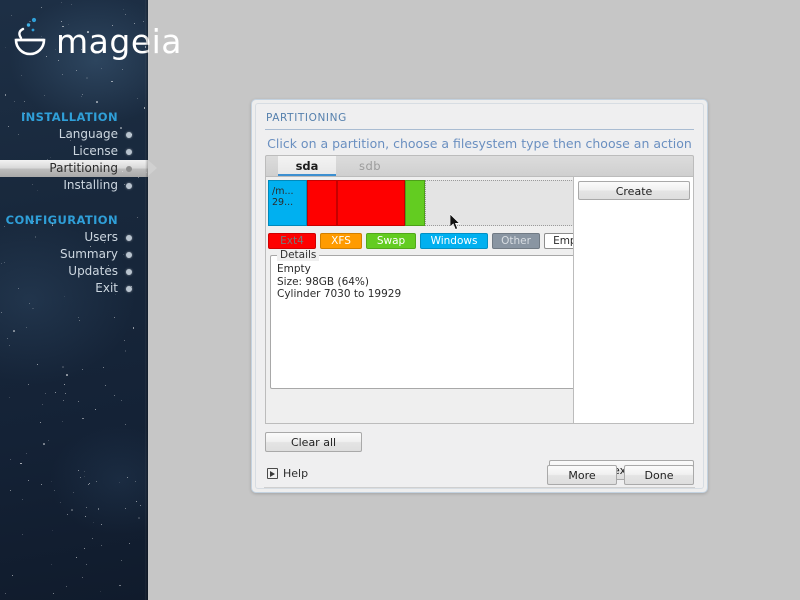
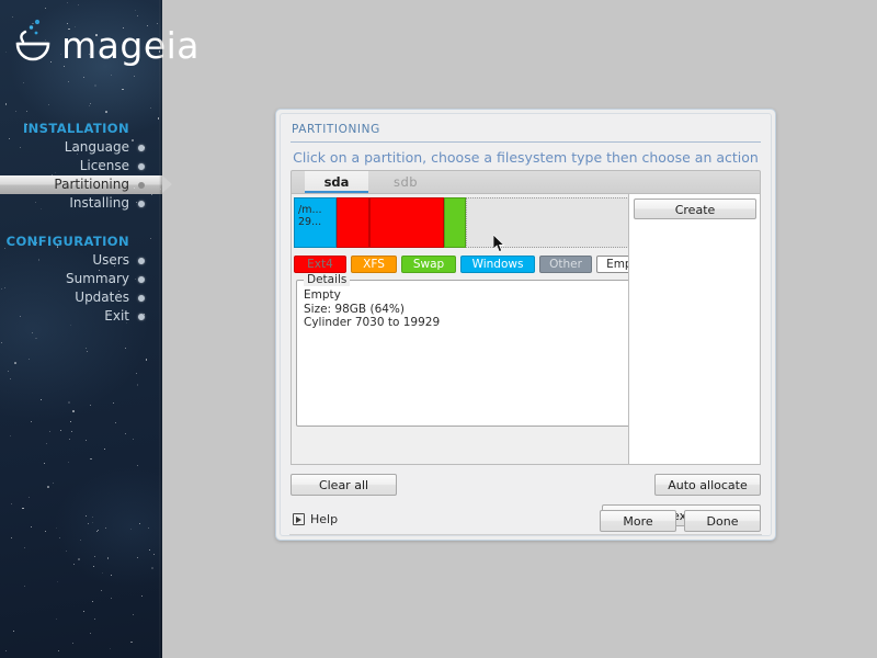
  mageia
  INSTALLATION
  Language
  License
  Partitioning
  Installing
  CONFIGURATION
  Users
  Summary
  Updates
  Exit
  PARTITIONING
  Click on a partition, choose a filesystem type then choose an action
  sda
  sdb
  /m...
  29...
  Ext4
  XFS
  Swap
  Windows
  Other
  Details
  Empty
  Size: 98GB (64%)
  Cylinder 7030 to 19929
  Create
  Clear all
+ Auto allocate
  Help
  More
  Done
